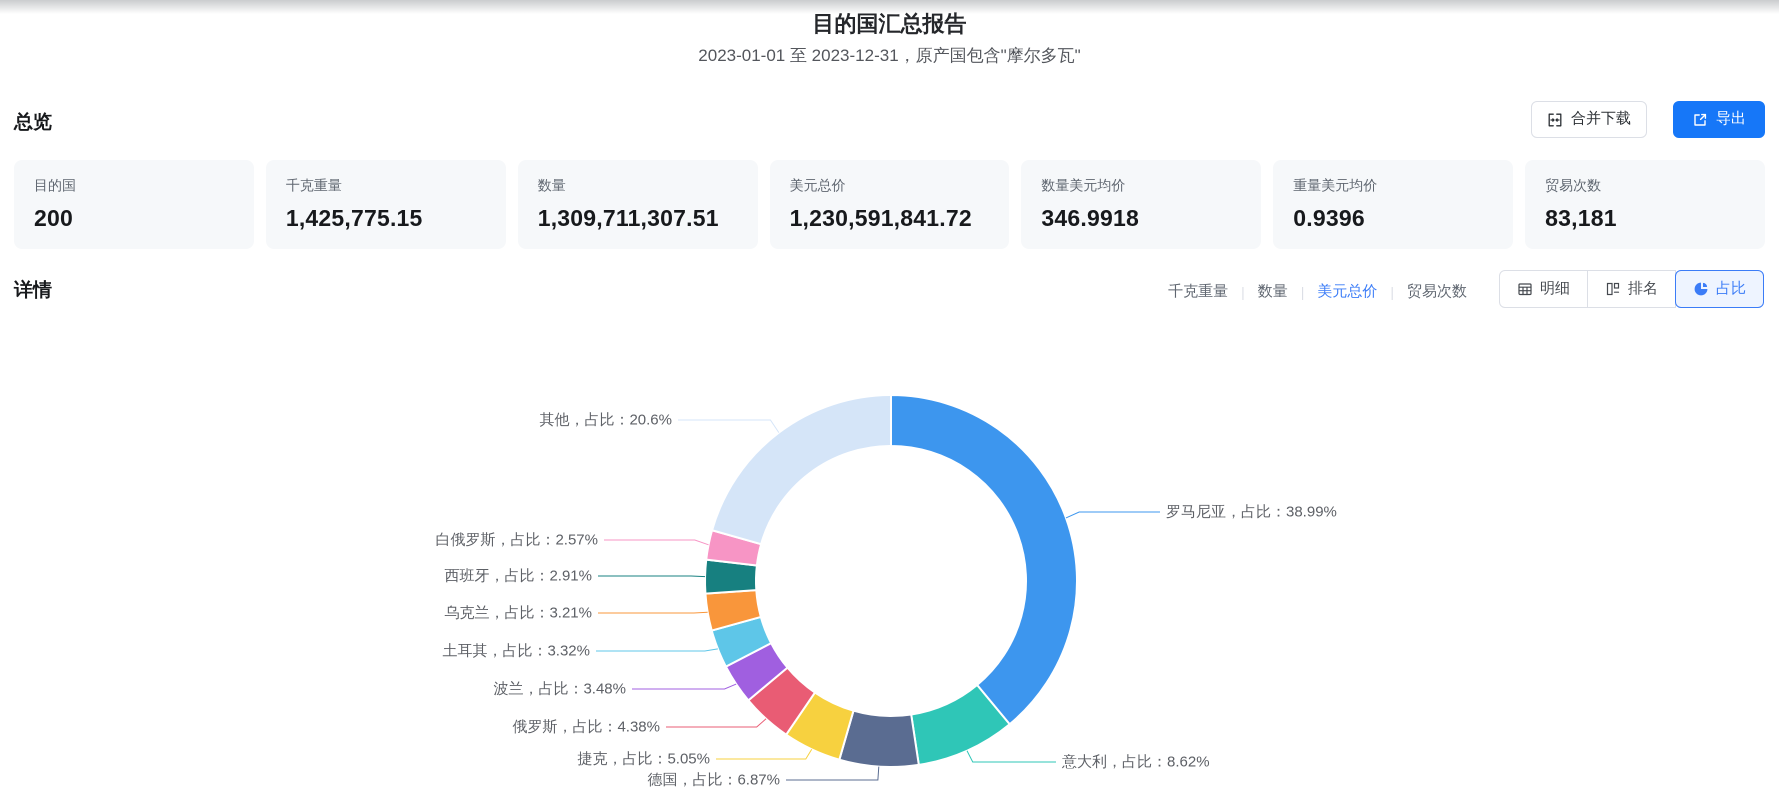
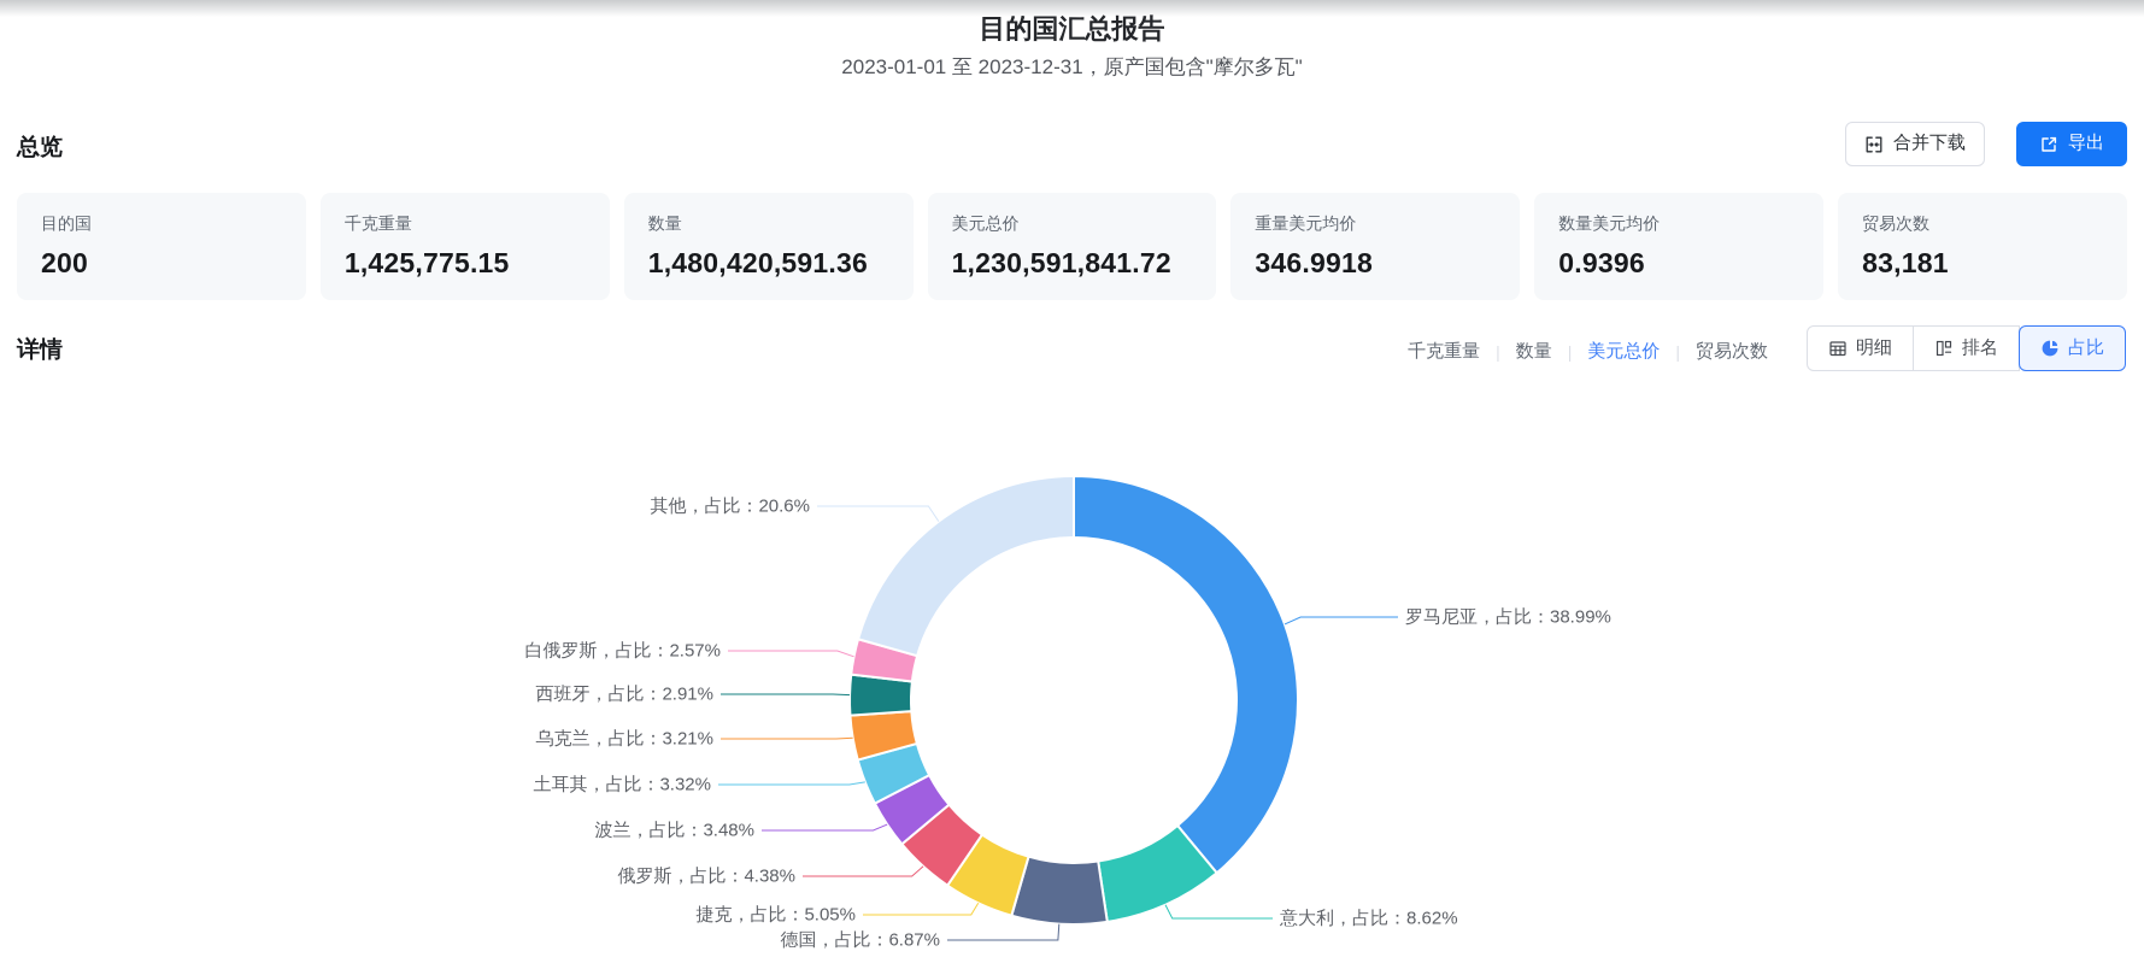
  目的国汇总报告
  2023-01-01 至 2023-12-31，原产国包含"摩尔多瓦"
  总览
  合并下载
  导出
  目的国
  200
  千克重量
  1,425,775.15
  数量
- 1,309,711,307.51
+ 1,480,420,591.36
  美元总价
  1,230,591,841.72
- 数量美元均价
+ 重量美元均价
  346.9918
- 重量美元均价
+ 数量美元均价
  0.9396
  贸易次数
  83,181
  详情
  千克重量
  数量
  |
  美元总价
  |
  贸易次数
  明细
  排名
  占比
  罗马尼亚，占比：38.99%
  意大利，占比：8.62%
  德国，占比：6.87%
  捷克，占比：5.05%
  俄罗斯，占比：4.38%
  波兰，占比：3.48%
  土耳其，占比：3.32%
  乌克兰，占比：3.21%
  西班牙，占比：2.91%
  白俄罗斯，占比：2.57%
  其他，占比：20.6%
